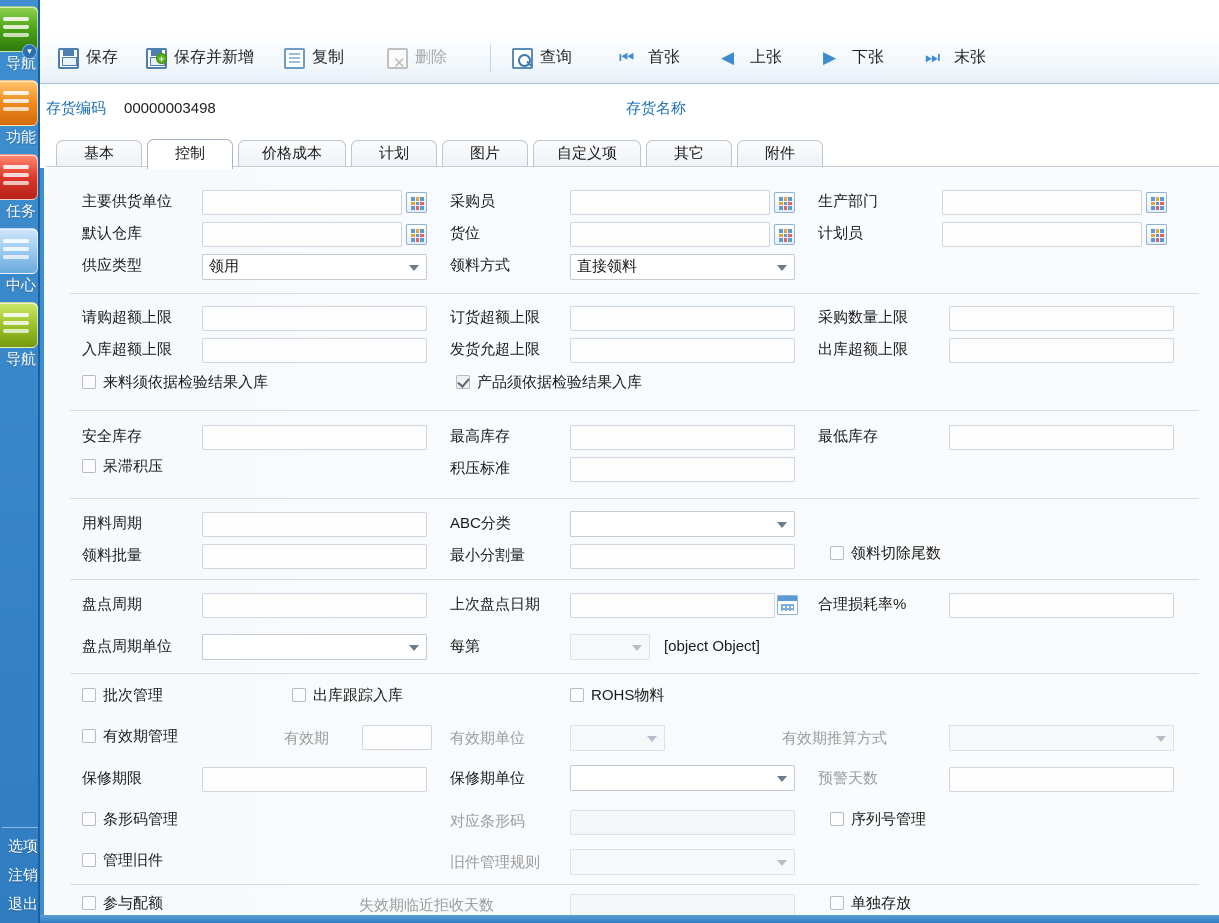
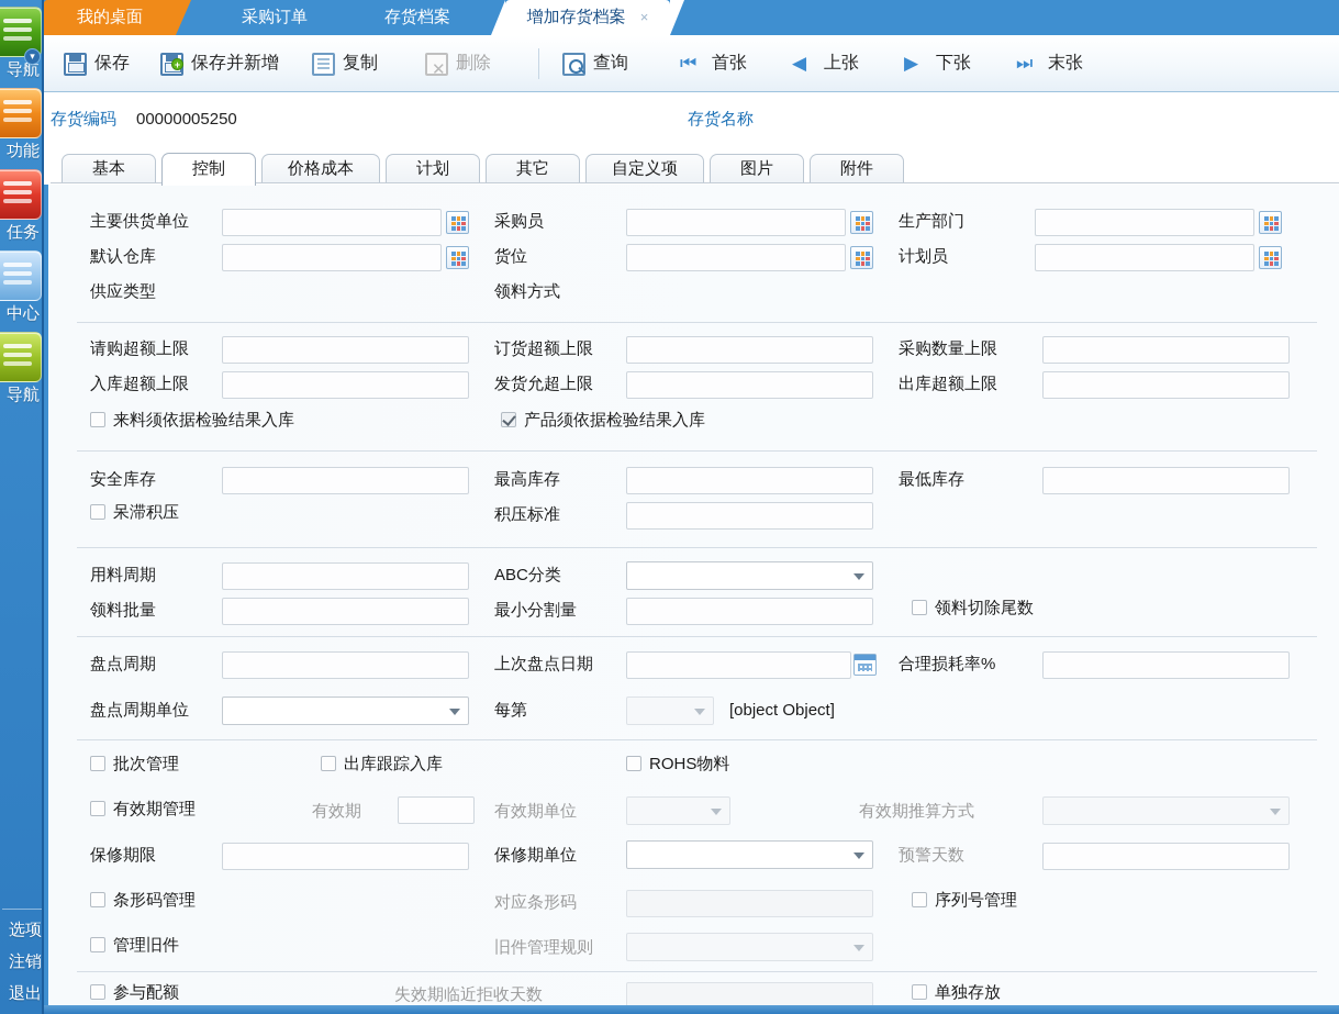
  ▾
  导航
  功能
  任务
  中心
  导航
  选项
  注销
  退出
+ 我的桌面
+ 采购订单
+ 存货档案
+ 增加存货档案 ×
  保存
  +
  保存并新增
  复制
  删除
  查询
  ⏮
  首张
  ◀
  上张
  ▶
  下张
  ⏭
  末张
  存货编码
- 00000003498
+ 00000005250
  存货名称
  基本
  控制
  价格成本
  计划
- 图片
+ 其它
  自定义项
- 其它
+ 图片
  附件
  主要供货单位
  采购员
  生产部门
  默认仓库
  货位
  计划员
  供应类型
- 领用
  领料方式
- 直接领料
  请购超额上限
  订货超额上限
  采购数量上限
  入库超额上限
  发货允超上限
  出库超额上限
  来料须依据检验结果入库
  产品须依据检验结果入库
  安全库存
  最高库存
  最低库存
  呆滞积压
  积压标准
  用料周期
  ABC分类
  领料批量
  最小分割量
  领料切除尾数
  盘点周期
  上次盘点日期
  合理损耗率%
  盘点周期单位
  每第
  [object Object]
  批次管理
  出库跟踪入库
  ROHS物料
  有效期管理
  有效期
  有效期单位
  有效期推算方式
  保修期限
  保修期单位
  预警天数
  条形码管理
  对应条形码
  序列号管理
  管理旧件
  旧件管理规则
  参与配额
  失效期临近拒收天数
  单独存放
